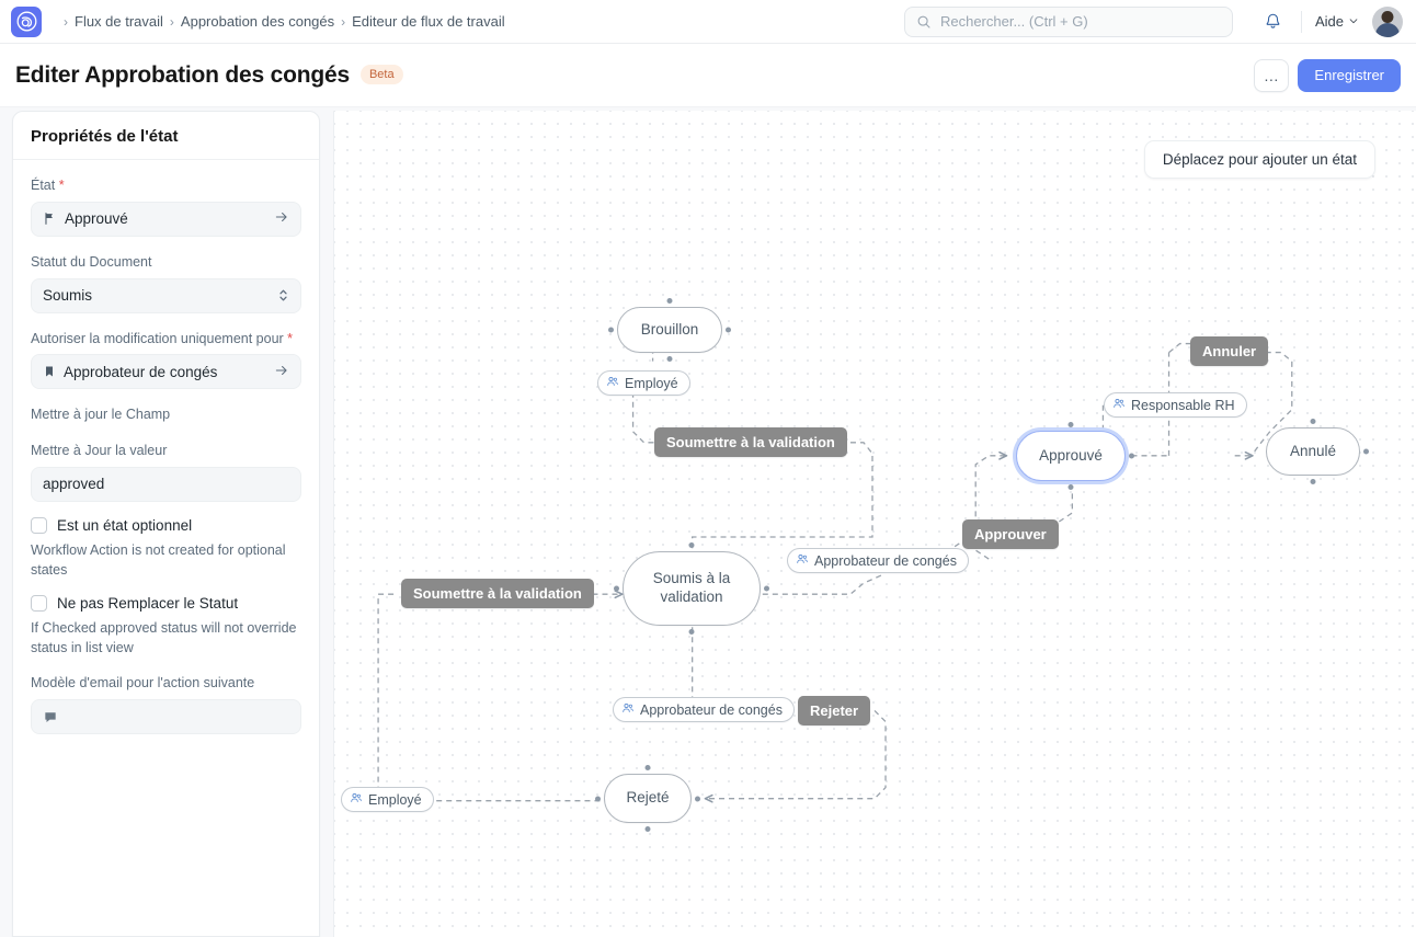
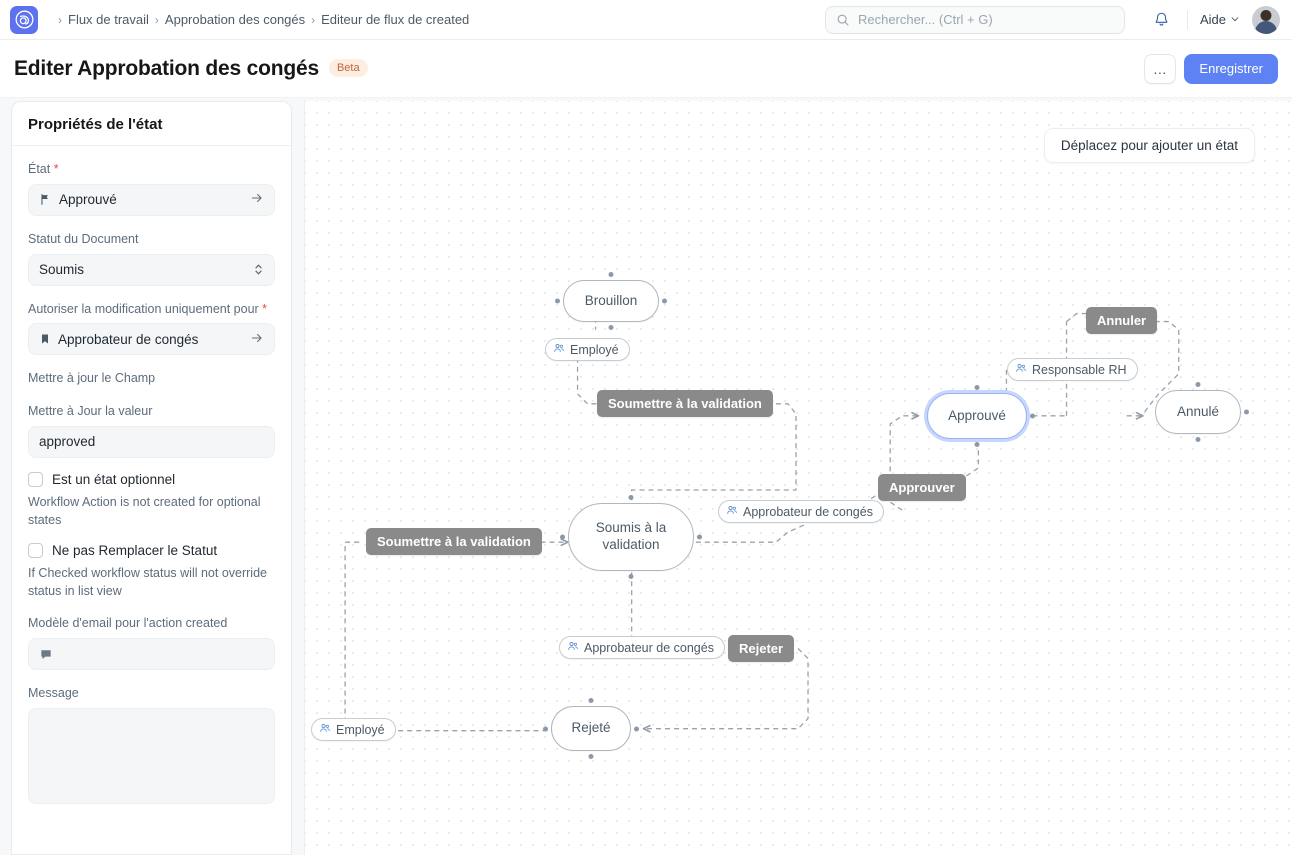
  ›
  Flux de travail
  ›
  Approbation des congés
  ›
- Editeur de flux de travail
+ Editeur de flux de created
  Rechercher... (Ctrl + G)
  Aide
  Editer Approbation des congés
  Beta
  …
  Enregistrer
  Propriétés de l'état
  État *
  Approuvé
  Statut du Document
  Soumis
  Autoriser la modification uniquement pour *
  Approbateur de congés
  Mettre à jour le Champ
  Mettre à Jour la valeur
  approved
  Est un état optionnel
  Workflow Action is not created for optional states
  Ne pas Remplacer le Statut
- If Checked approved status will not override status in list view
+ If Checked workflow status will not override status in list view
- Modèle d'email pour l'action suivante
+ Modèle d'email pour l'action created
+ Message
  Déplacez pour ajouter un état
  Brouillon
  Soumis à la validation
  Approuvé
  Annulé
  Rejeté
  Soumettre à la validation
  Soumettre à la validation
  Approuver
  Annuler
  Rejeter
  Employé
  Responsable RH
  Approbateur de congés
  Approbateur de congés
  Employé
